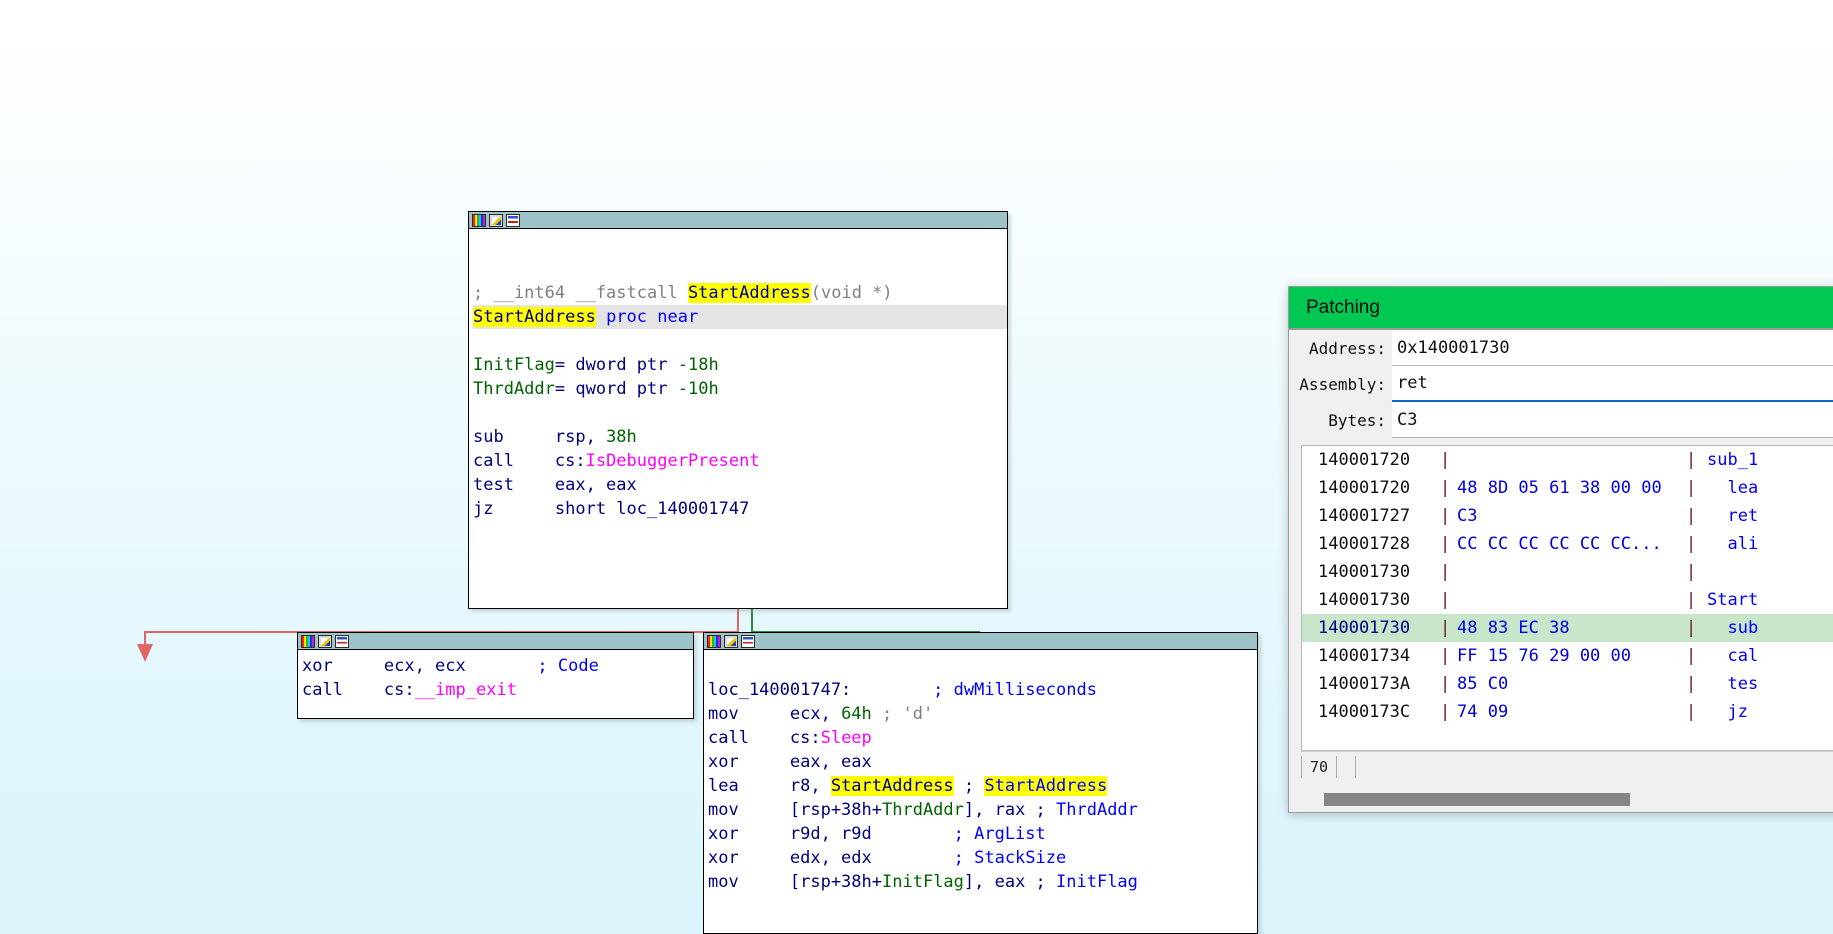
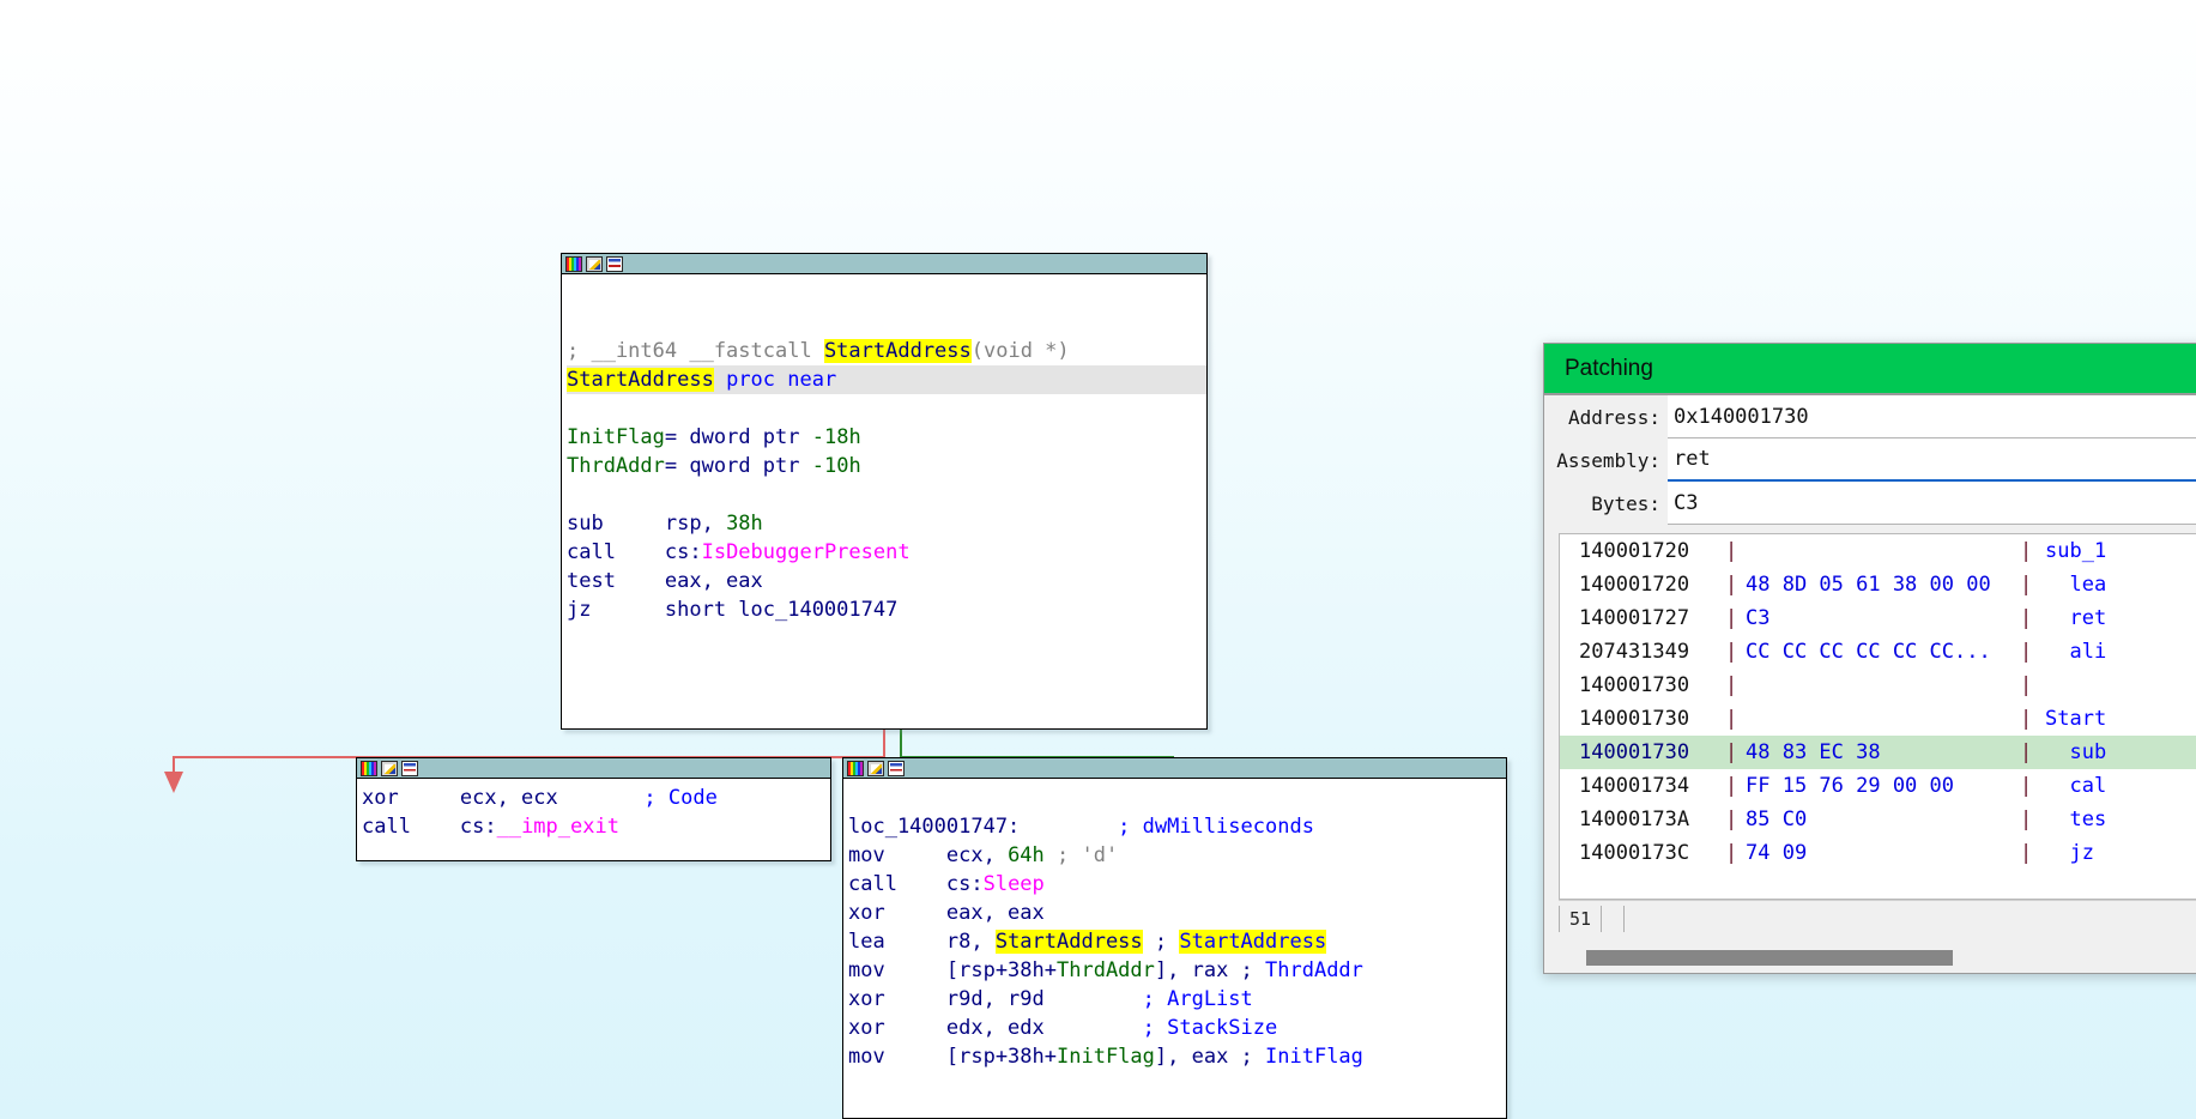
  ; __int64 __fastcall StartAddress(void *)
  StartAddress proc near
  InitFlag= dword ptr -18h
  ThrdAddr= qword ptr -10h
  sub rsp, 38h
  call cs:IsDebuggerPresent
  test eax, eax
  jz short loc_140001747
  xor ecx, ecx ; Code
  call cs:__imp_exit
  loc_140001747: ; dwMilliseconds
  mov ecx, 64h ; 'd'
  call cs:Sleep
  xor eax, eax
  lea r8, StartAddress ; StartAddress
  mov [rsp+38h+ThrdAddr], rax ; ThrdAddr
  xor r9d, r9d ; ArgList
  xor edx, edx ; StackSize
  mov [rsp+38h+InitFlag], eax ; InitFlag
  Patching
  Address:
  0x140001730
  Assembly:
  ret
  Bytes:
  C3
  140001720
  |
  |
  sub_1
  140001720
  |
  48 8D 05 61 38 00 00
  |
  lea
  140001727
  |
  C3
  |
  ret
- 140001728
+ 207431349
  |
  CC CC CC CC CC CC...
  |
  ali
  140001730
  |
  |
  140001730
  |
  |
  Start
  140001730
  |
  48 83 EC 38
  |
  sub
  140001734
  |
  FF 15 76 29 00 00
  |
  cal
  14000173A
  |
  85 C0
  |
  tes
  14000173C
  |
  74 09
  |
  jz
- 70
+ 51
